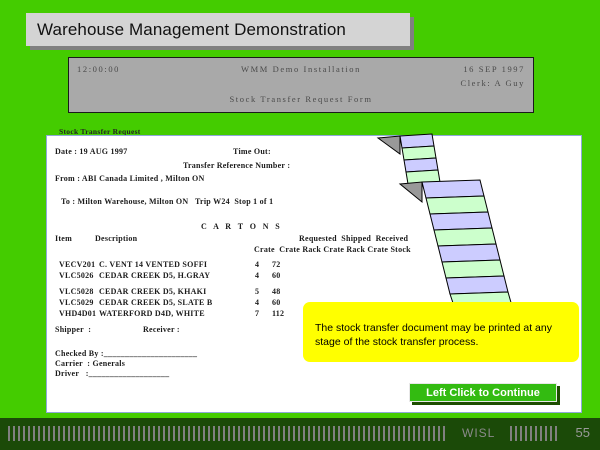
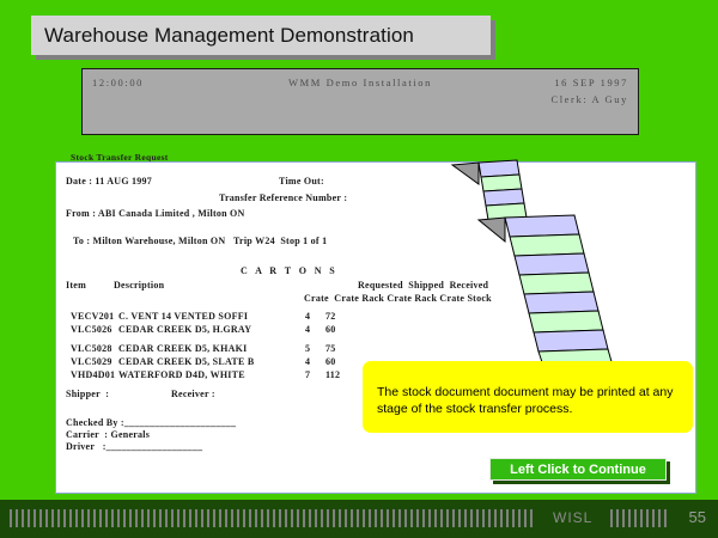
  Warehouse Management Demonstration
  12:00:00
  WMM Demo Installation
  16 SEP 1997
  Clerk: A Guy
- Stock Transfer Request Form
  Stock Transfer Request
- Date : 19 AUG 1997
+ Date : 11 AUG 1997
  Time Out:
  Transfer Reference Number :
  From : ABI Canada Limited , Milton ON
  To : Milton Warehouse, Milton ON Trip W24 Stop 1 of 1
  C A R T O N S
  Item
  Description
  Requested Shipped Received
  Crate Crate Rack Crate Rack Crate Stock
  VECV201
  C. VENT 14 VENTED SOFFI
  4
  72
  VLC5026
  CEDAR CREEK D5, H.GRAY
  4
  60
  VLC5028
  CEDAR CREEK D5, KHAKI
  5
- 48
+ 75
  VLC5029
  CEDAR CREEK D5, SLATE B
  4
  60
  VHD4D01
  WATERFORD D4D, WHITE
  7
  112
  Shipper :
  Receiver :
  Checked By :______________________
  Carrier : Generals
  Driver :___________________
- The stock transfer document may be printed at any stage of the stock transfer process.
+ The stock document document may be printed at any stage of the stock transfer process.
  Left Click to Continue
  WISL
  55
